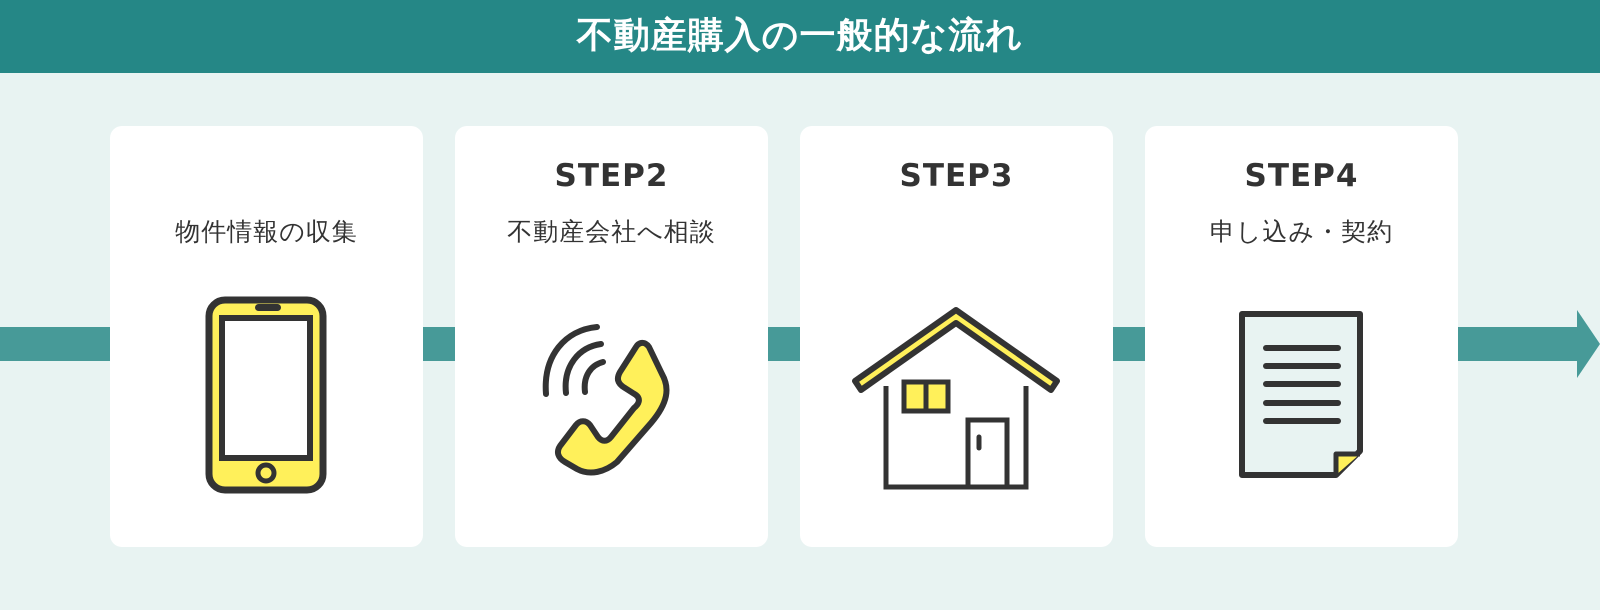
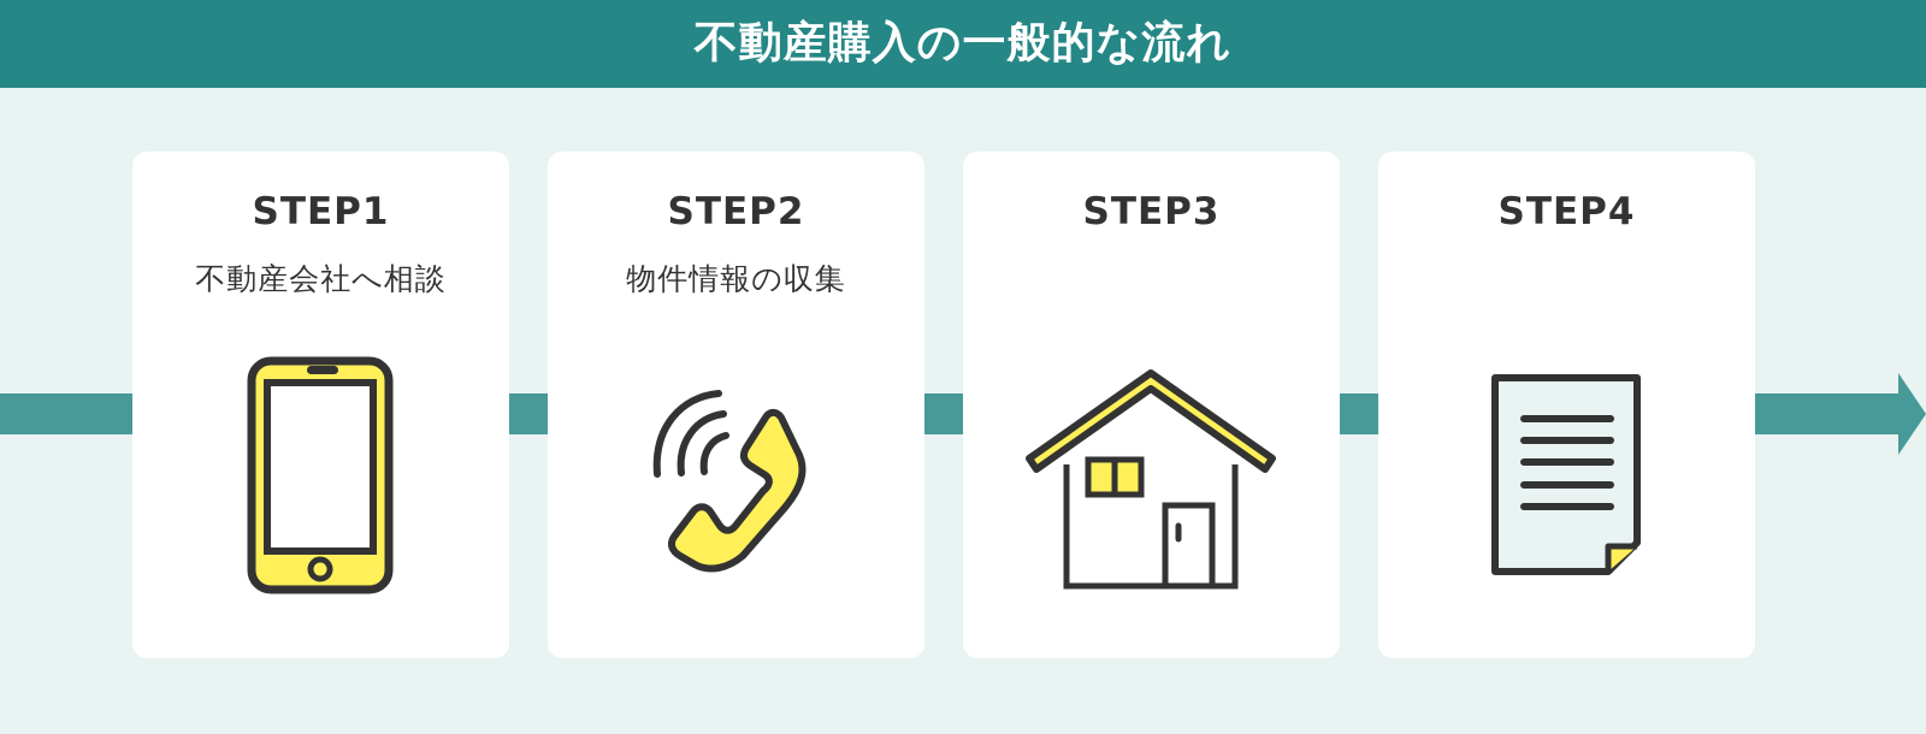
  不動産購入の一般的な流れ
+ STEP1
- 物件情報の収集
+ 不動産会社へ相談
  STEP2
- 不動産会社へ相談
+ 物件情報の収集
  STEP3
  STEP4
- 申し込み・契約
